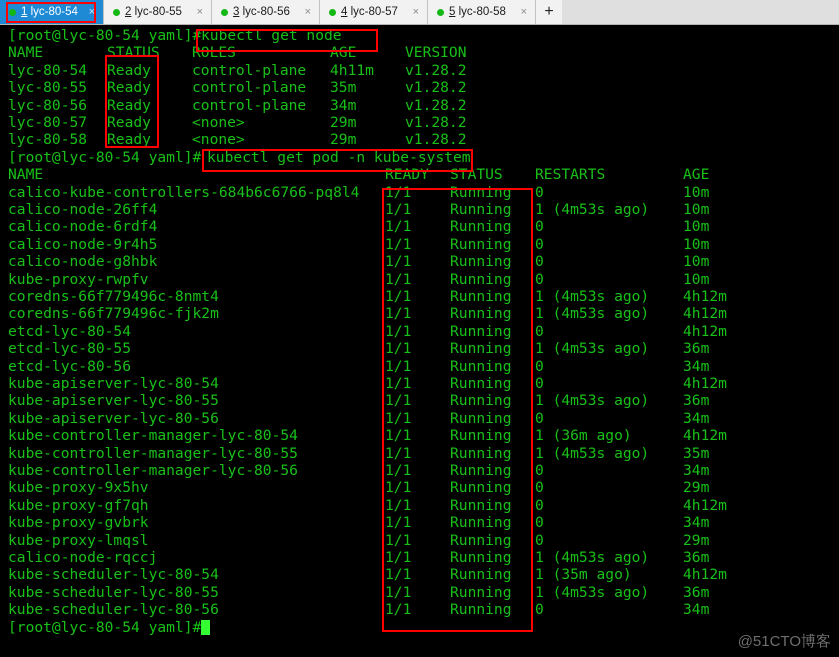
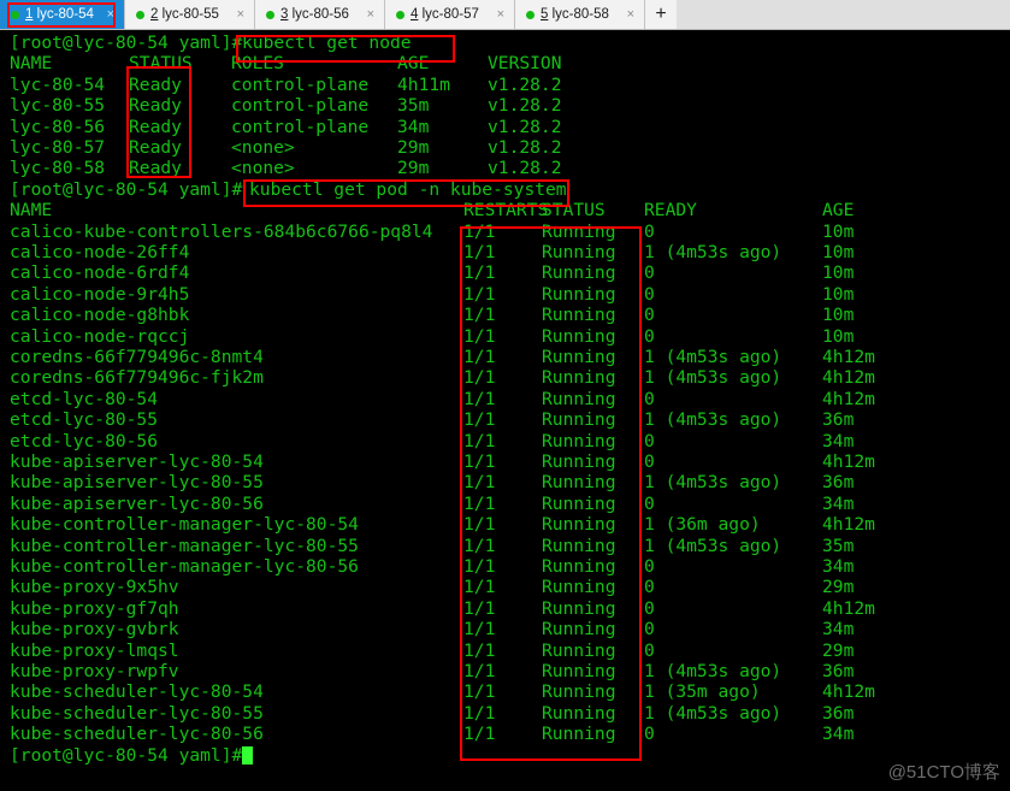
  1 lyc-80-54
  ×
  2 lyc-80-55
  ×
  3 lyc-80-56
  ×
  4 lyc-80-57
  ×
  5 lyc-80-58
  ×
  +
  [root@lyc-80-54 yaml]#
  kubectl get node
  NAME
  STATUS
  ROLES
  AGE
  VERSION
  lyc-80-54
  Ready
  control-plane
  4h11m
  v1.28.2
  lyc-80-55
  Ready
  control-plane
  35m
  v1.28.2
  lyc-80-56
  Ready
  control-plane
  34m
  v1.28.2
  lyc-80-57
  Ready
  <none>
  29m
  v1.28.2
  lyc-80-58
  Ready
  <none>
  29m
  v1.28.2
  [root@lyc-80-54 yaml]#
  kubectl get pod -n kube-system
  NAME
- READY
+ RESTARTS
  STATUS
- RESTARTS
+ READY
  AGE
  calico-kube-controllers-684b6c6766-pq8l4
  1/1
  Running
  0
  10m
  calico-node-26ff4
  1/1
  Running
  1 (4m53s ago)
  10m
  calico-node-6rdf4
  1/1
  Running
  0
  10m
  calico-node-9r4h5
  1/1
  Running
  0
  10m
  calico-node-g8hbk
  1/1
  Running
  0
  10m
- kube-proxy-rwpfv
+ calico-node-rqccj
  1/1
  Running
  0
  10m
  coredns-66f779496c-8nmt4
  1/1
  Running
  1 (4m53s ago)
  4h12m
  coredns-66f779496c-fjk2m
  1/1
  Running
  1 (4m53s ago)
  4h12m
  etcd-lyc-80-54
  1/1
  Running
  0
  4h12m
  etcd-lyc-80-55
  1/1
  Running
  1 (4m53s ago)
  36m
  etcd-lyc-80-56
  1/1
  Running
  0
  34m
  kube-apiserver-lyc-80-54
  1/1
  Running
  0
  4h12m
  kube-apiserver-lyc-80-55
  1/1
  Running
  1 (4m53s ago)
  36m
  kube-apiserver-lyc-80-56
  1/1
  Running
  0
  34m
  kube-controller-manager-lyc-80-54
  1/1
  Running
  1 (36m ago)
  4h12m
  kube-controller-manager-lyc-80-55
  1/1
  Running
  1 (4m53s ago)
  35m
  kube-controller-manager-lyc-80-56
  1/1
  Running
  0
  34m
  kube-proxy-9x5hv
  1/1
  Running
  0
  29m
  kube-proxy-gf7qh
  1/1
  Running
  0
  4h12m
  kube-proxy-gvbrk
  1/1
  Running
  0
  34m
  kube-proxy-lmqsl
  1/1
  Running
  0
  29m
- calico-node-rqccj
+ kube-proxy-rwpfv
  1/1
  Running
  1 (4m53s ago)
  36m
  kube-scheduler-lyc-80-54
  1/1
  Running
  1 (35m ago)
  4h12m
  kube-scheduler-lyc-80-55
  1/1
  Running
  1 (4m53s ago)
  36m
  kube-scheduler-lyc-80-56
  1/1
  Running
  0
  34m
  [root@lyc-80-54 yaml]#
  @51CTO博客
